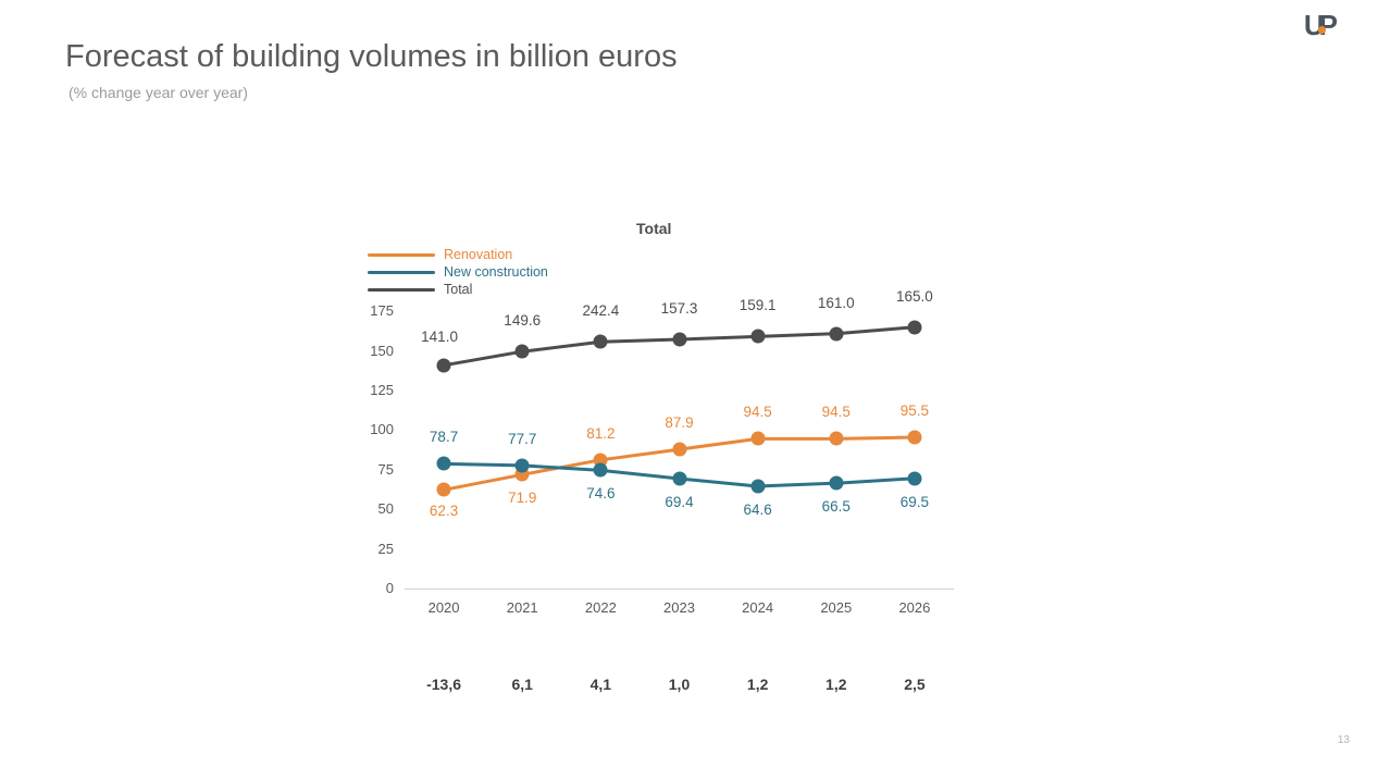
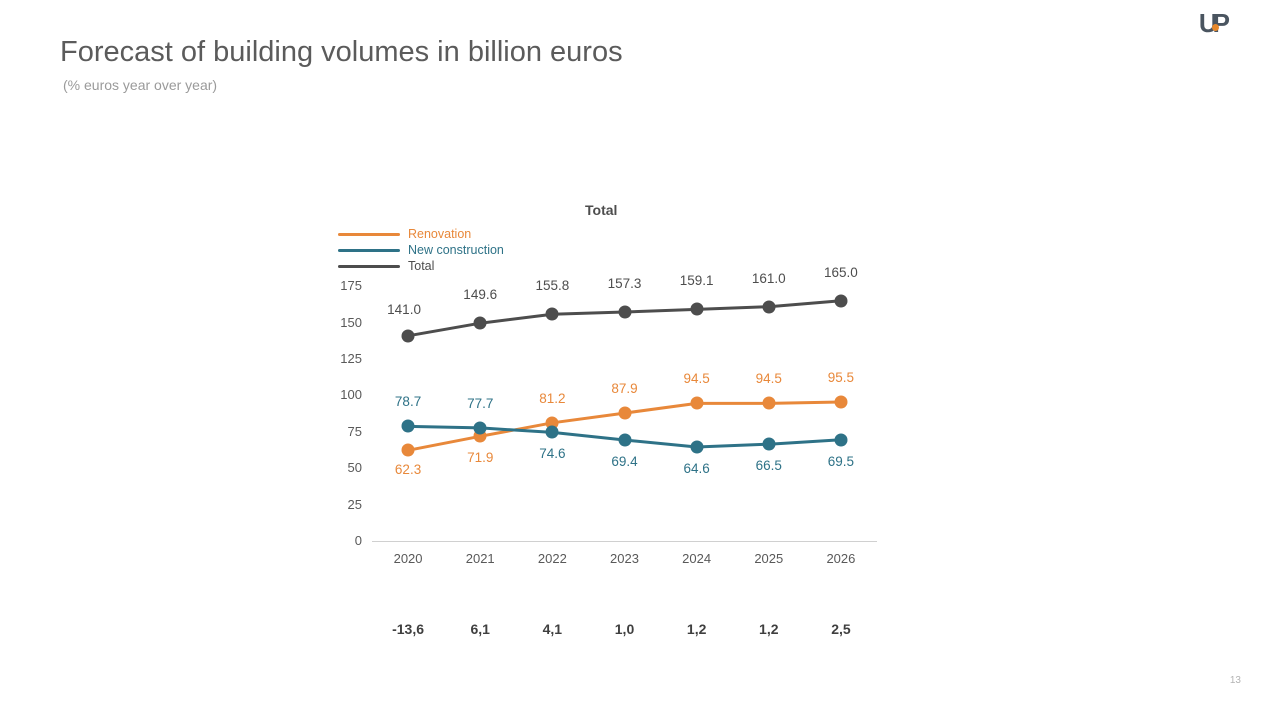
  UP
  Forecast of building volumes in billion euros
- (% change year over year)
+ (% euros year over year)
  Total
  Renovation
  New construction
  Total
  0
  25
  50
  75
  100
  125
  150
  175
  2020
  2021
  2022
  2023
  2024
  2025
  2026
  62.3
  71.9
  81.2
  87.9
  94.5
  94.5
  95.5
  78.7
  77.7
  74.6
  69.4
  64.6
  66.5
  69.5
  141.0
  149.6
- 242.4
+ 155.8
  157.3
  159.1
  161.0
  165.0
  -13,6
  6,1
  4,1
  1,0
  1,2
  1,2
  2,5
  13
